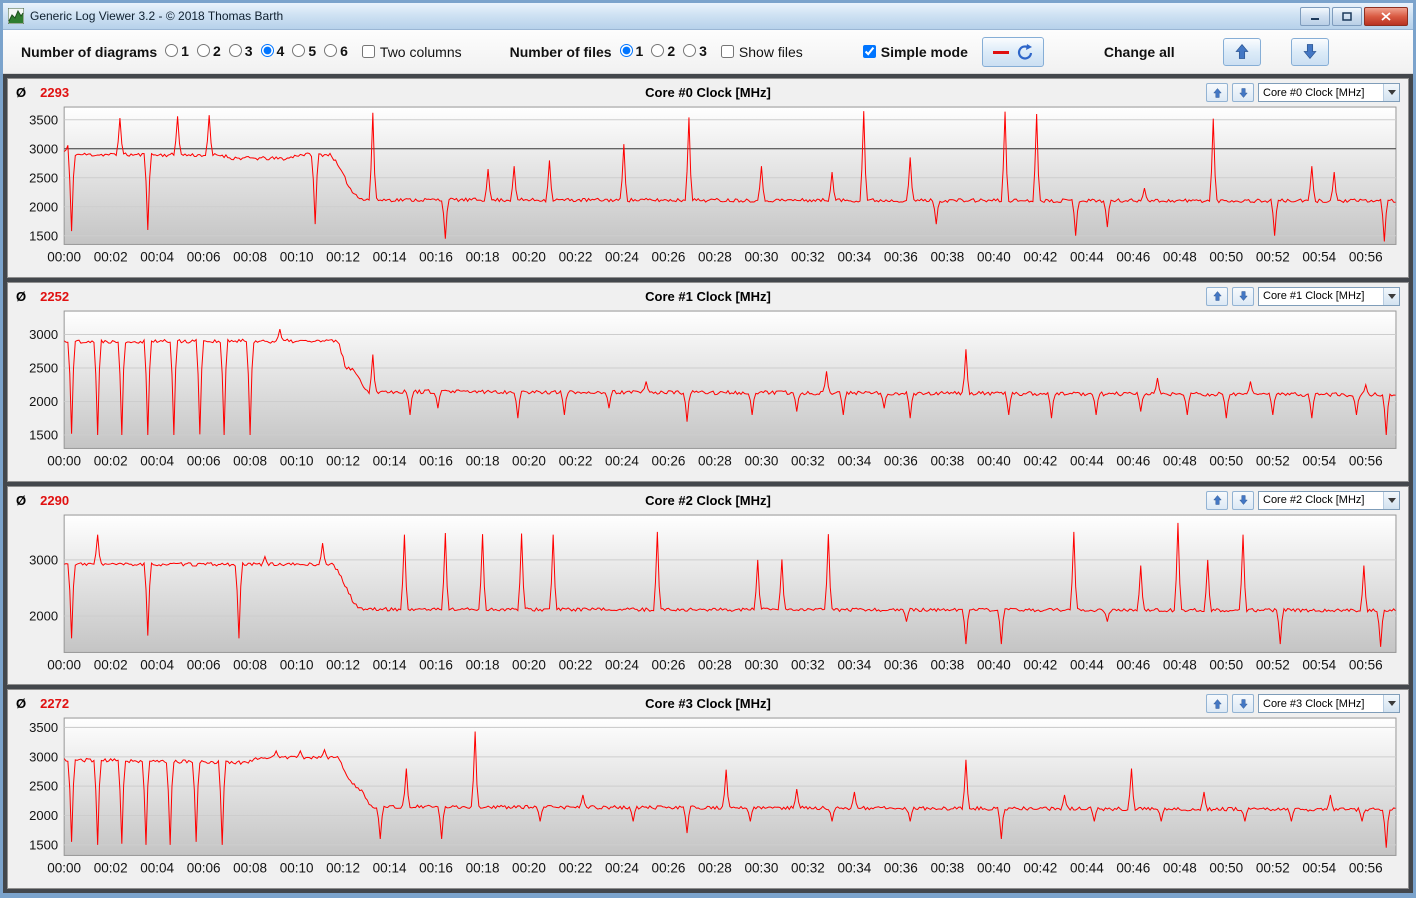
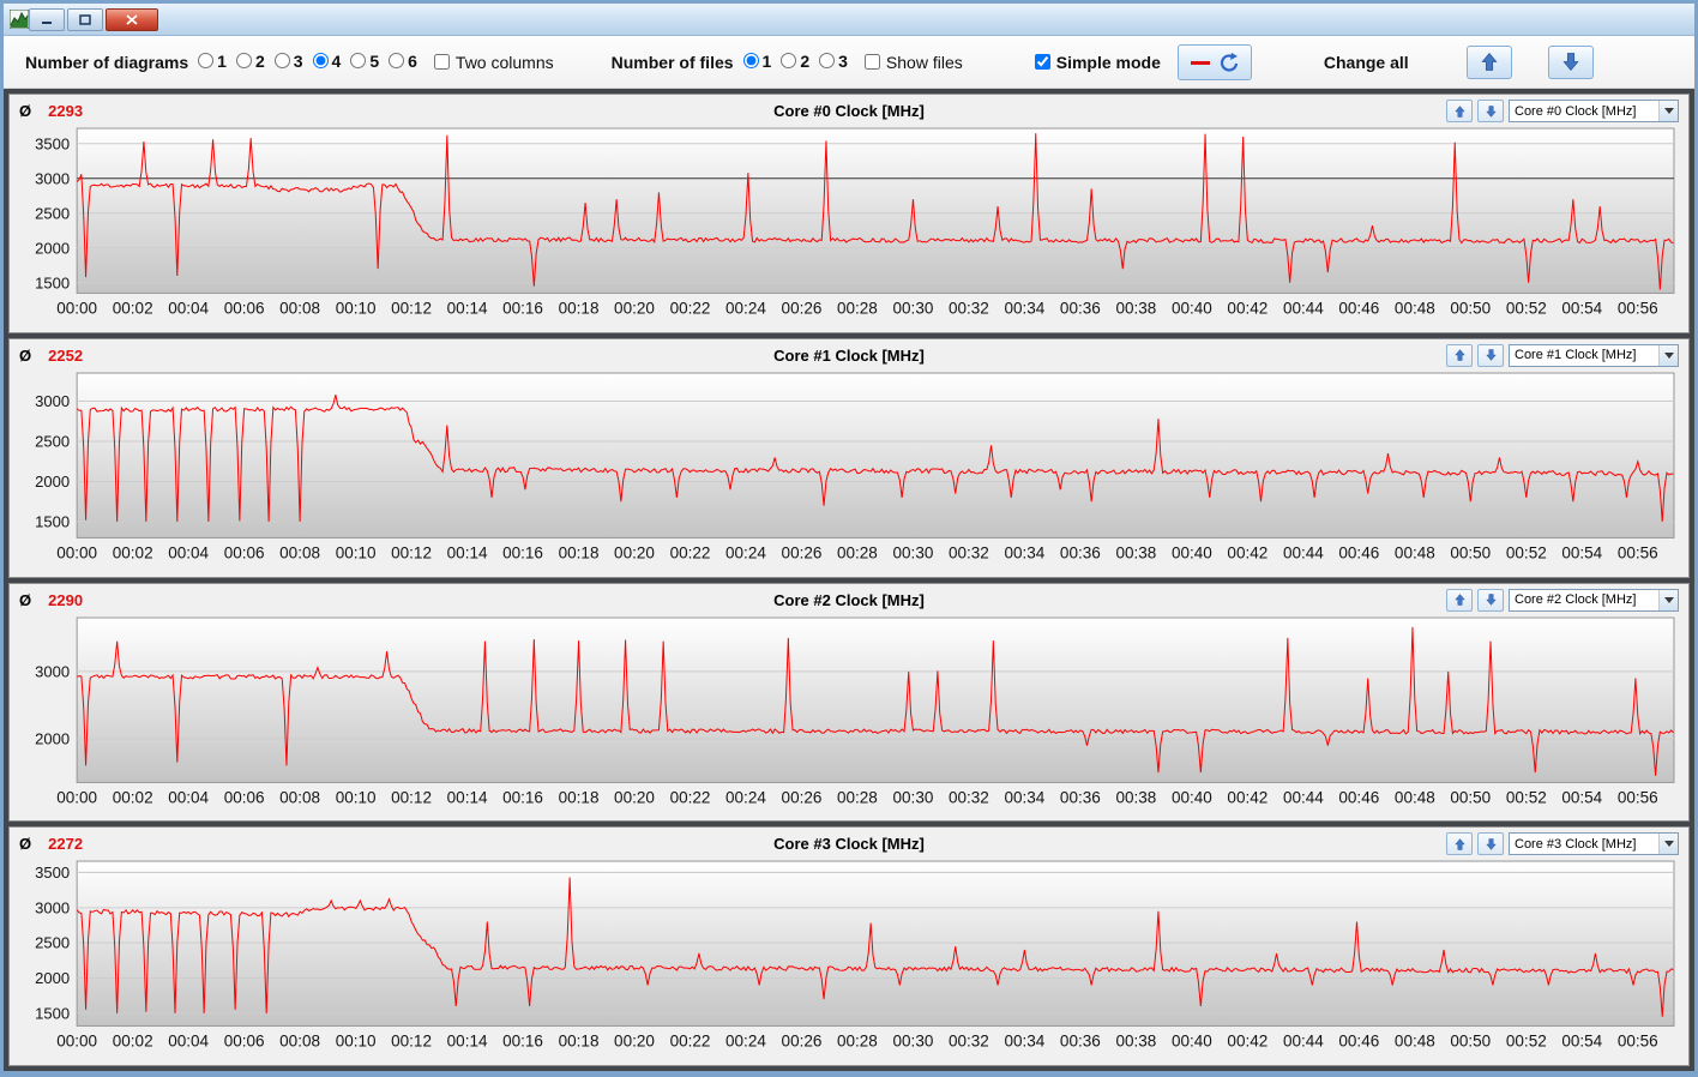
- Generic Log Viewer 3.2 - © 2018 Thomas Barth
  Number of diagrams
  1
  2
  3
  4
  5
  6
  Two columns
  Number of files
  1
  2
  3
  Show files
  Simple mode
  Change all
  Ø 2293
  Core #0 Clock [MHz]
  Core #0 Clock [MHz]
  1500
  2000
  2500
  3000
  3500
  00:00
  00:02
  00:04
  00:06
  00:08
  00:10
  00:12
  00:14
  00:16
  00:18
  00:20
  00:22
  00:24
  00:26
  00:28
  00:30
  00:32
  00:34
  00:36
  00:38
  00:40
  00:42
  00:44
  00:46
  00:48
  00:50
  00:52
  00:54
  00:56
  Ø 2252
  Core #1 Clock [MHz]
  Core #1 Clock [MHz]
  1500
  2000
  2500
  3000
  00:00
  00:02
  00:04
  00:06
  00:08
  00:10
  00:12
  00:14
  00:16
  00:18
  00:20
  00:22
  00:24
  00:26
  00:28
  00:30
  00:32
  00:34
  00:36
  00:38
  00:40
  00:42
  00:44
  00:46
  00:48
  00:50
  00:52
  00:54
  00:56
  Ø 2290
  Core #2 Clock [MHz]
  Core #2 Clock [MHz]
  2000
  3000
  00:00
  00:02
  00:04
  00:06
  00:08
  00:10
  00:12
  00:14
  00:16
  00:18
  00:20
  00:22
  00:24
  00:26
  00:28
  00:30
  00:32
  00:34
  00:36
  00:38
  00:40
  00:42
  00:44
  00:46
  00:48
  00:50
  00:52
  00:54
  00:56
  Ø 2272
  Core #3 Clock [MHz]
  Core #3 Clock [MHz]
  1500
  2000
  2500
  3000
  3500
  00:00
  00:02
  00:04
  00:06
  00:08
  00:10
  00:12
  00:14
  00:16
  00:18
  00:20
  00:22
  00:24
  00:26
  00:28
  00:30
  00:32
  00:34
  00:36
  00:38
  00:40
  00:42
  00:44
  00:46
  00:48
  00:50
  00:52
  00:54
  00:56
